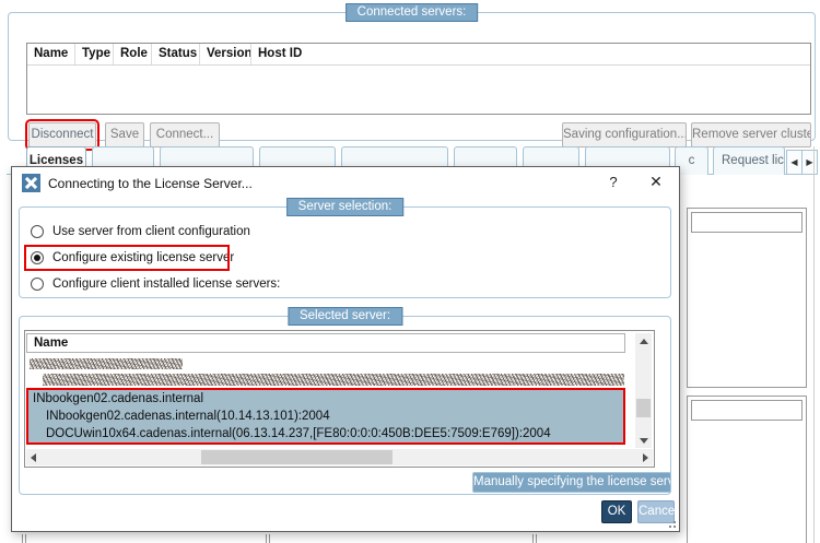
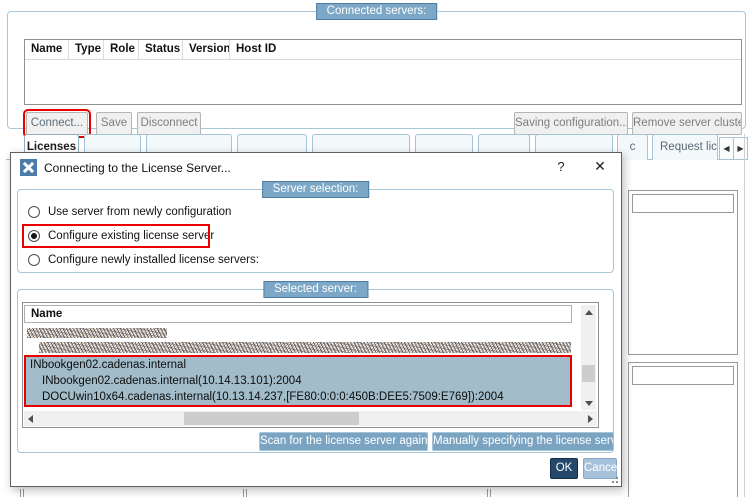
  Connected servers:
  Name
  Type
  Role
  Status
  Version
  Host ID
- Disconnect
+ Connect...
  Save
- Connect...
+ Disconnect
  Saving configuration...
  Remove server cluste
  Licenses
  c
  Request lic
  ◀
  ▶
  Connecting to the License Server...
  ?
  ✕
  Server selection:
- Use server from client configuration
+ Use server from newly configuration
  Configure existing license server
- Configure client installed license servers:
+ Configure newly installed license servers:
  Selected server:
  Name
  INbookgen02.cadenas.internal
  INbookgen02.cadenas.internal(10.14.13.101):2004
- DOCUwin10x64.cadenas.internal(06.13.14.237,[FE80:0:0:0:450B:DEE5:7509:E769]):2004
+ DOCUwin10x64.cadenas.internal(10.13.14.237,[FE80:0:0:0:450B:DEE5:7509:E769]):2004
+ Scan for the license server again
  Manually specifying the license serv
  OK
  Cancel
